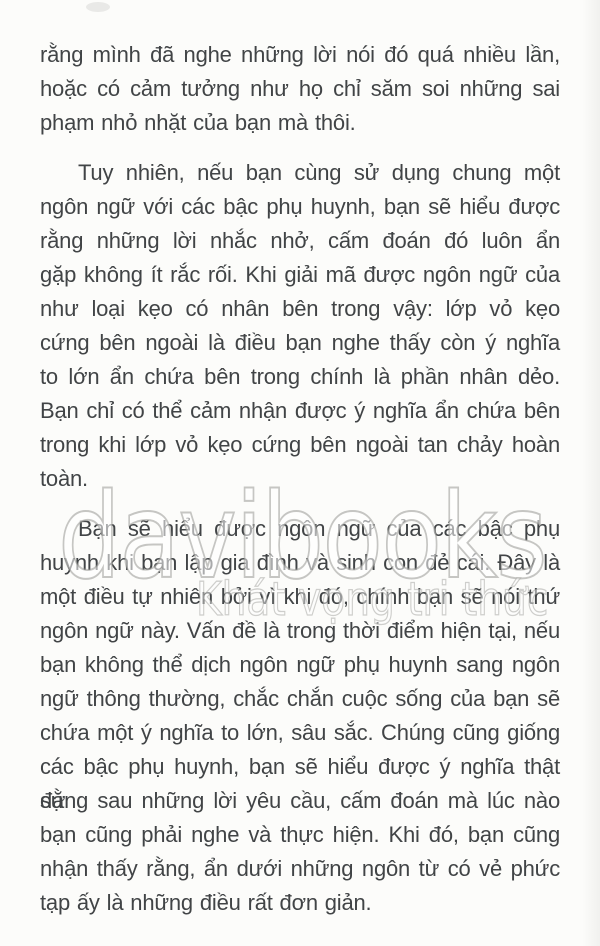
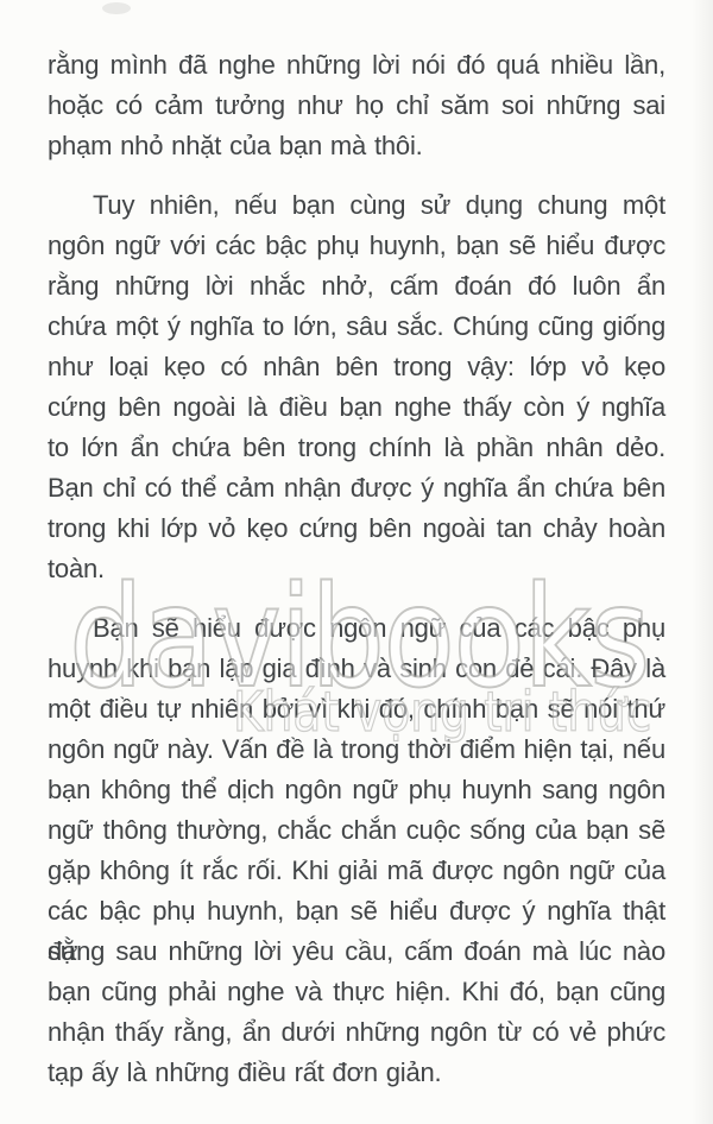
  rằng mình đã nghe những lời nói đó quá nhiều lần,
  hoặc có cảm tưởng như họ chỉ săm soi những sai
  phạm nhỏ nhặt của bạn mà thôi.
  Tuy nhiên, nếu bạn cùng sử dụng chung một
  ngôn ngữ với các bậc phụ huynh, bạn sẽ hiểu được
  rằng những lời nhắc nhở, cấm đoán đó luôn ẩn
- gặp không ít rắc rối. Khi giải mã được ngôn ngữ của
+ chứa một ý nghĩa to lớn, sâu sắc. Chúng cũng giống
  như loại kẹo có nhân bên trong vậy: lớp vỏ kẹo
  cứng bên ngoài là điều bạn nghe thấy còn ý nghĩa
  to lớn ẩn chứa bên trong chính là phần nhân dẻo.
  Bạn chỉ có thể cảm nhận được ý nghĩa ẩn chứa bên
  trong khi lớp vỏ kẹo cứng bên ngoài tan chảy hoàn
  toàn.
  Bạn sẽ hiểu được ngôn ngữ của các bậc phụ
  huynh khi bạn lập gia đình và sinh con đẻ cái. Đây là
  một điều tự nhiên bởi vì khi đó, chính bạn sẽ nói thứ
  ngôn ngữ này. Vấn đề là trong thời điểm hiện tại, nếu
  bạn không thể dịch ngôn ngữ phụ huynh sang ngôn
  ngữ thông thường, chắc chắn cuộc sống của bạn sẽ
- chứa một ý nghĩa to lớn, sâu sắc. Chúng cũng giống
+ gặp không ít rắc rối. Khi giải mã được ngôn ngữ của
  các bậc phụ huynh, bạn sẽ hiểu được ý nghĩa thật sự
  đằng sau những lời yêu cầu, cấm đoán mà lúc nào
  bạn cũng phải nghe và thực hiện. Khi đó, bạn cũng
  nhận thấy rằng, ẩn dưới những ngôn từ có vẻ phức
  tạp ấy là những điều rất đơn giản.
  davibooks
  Khát vọng tri thức
